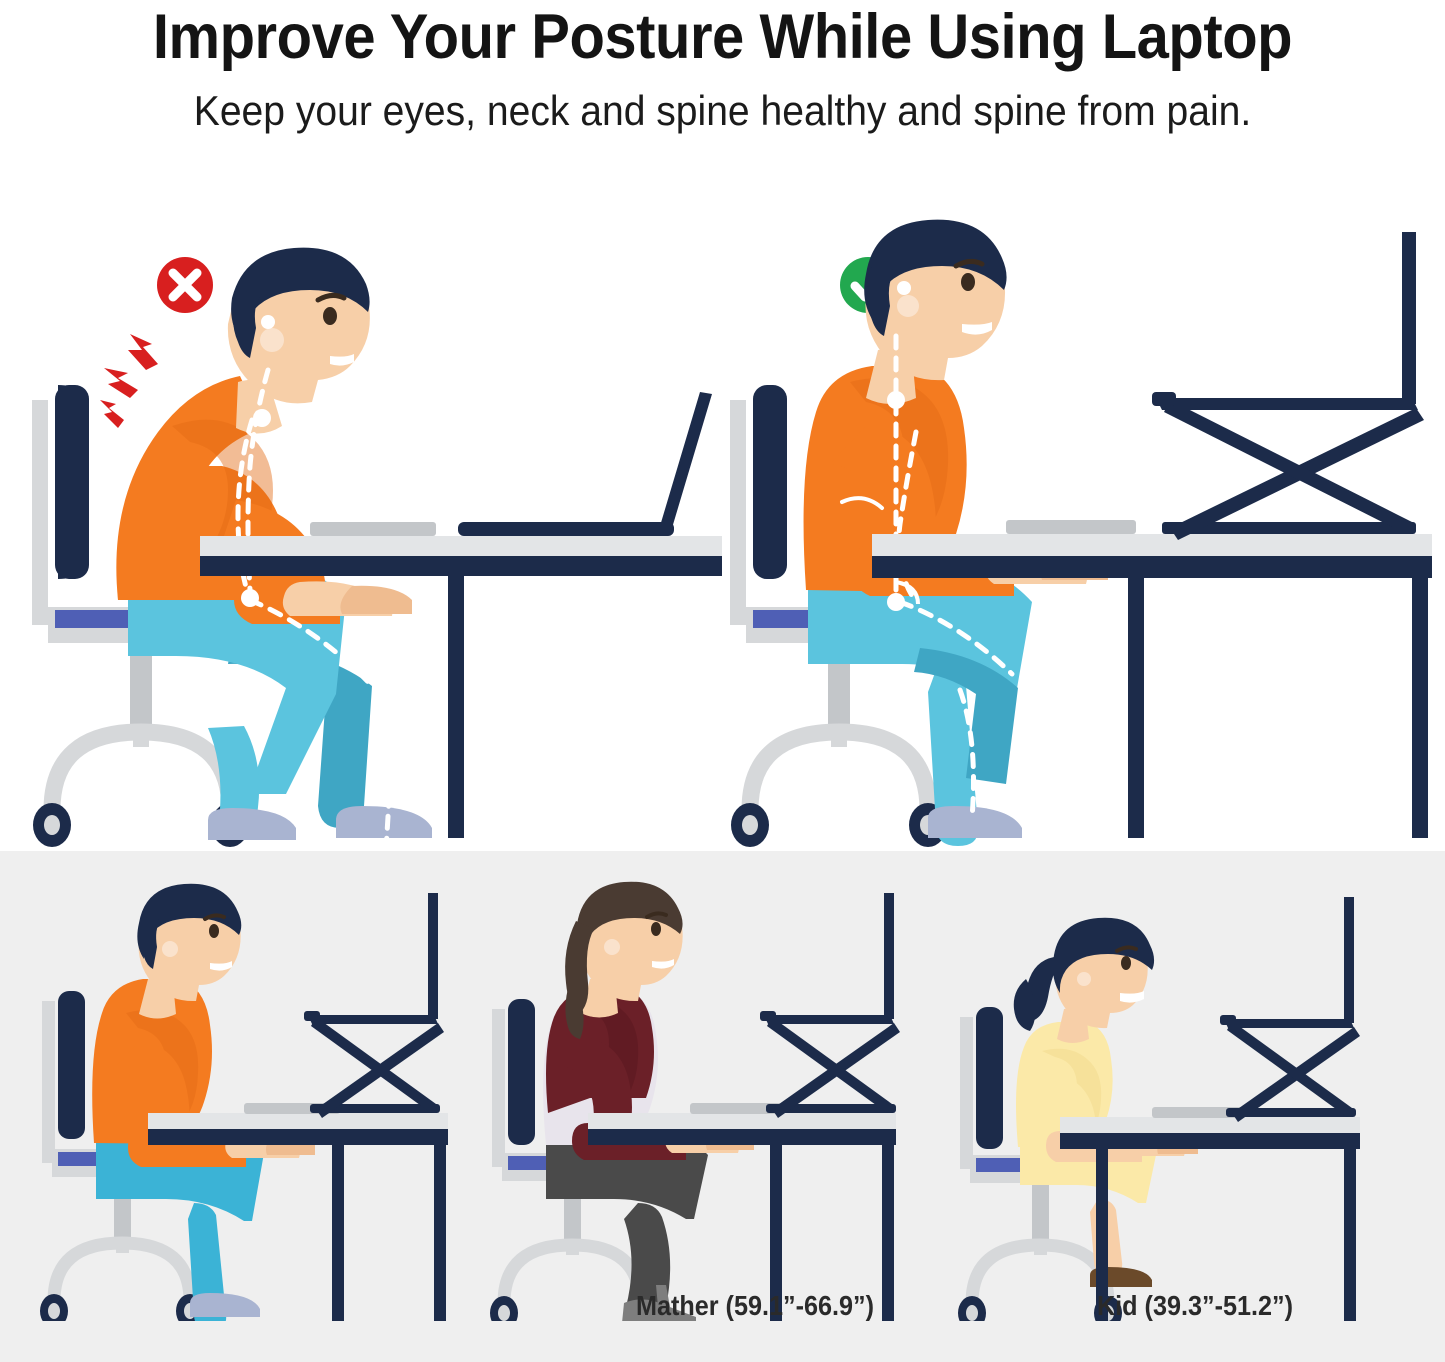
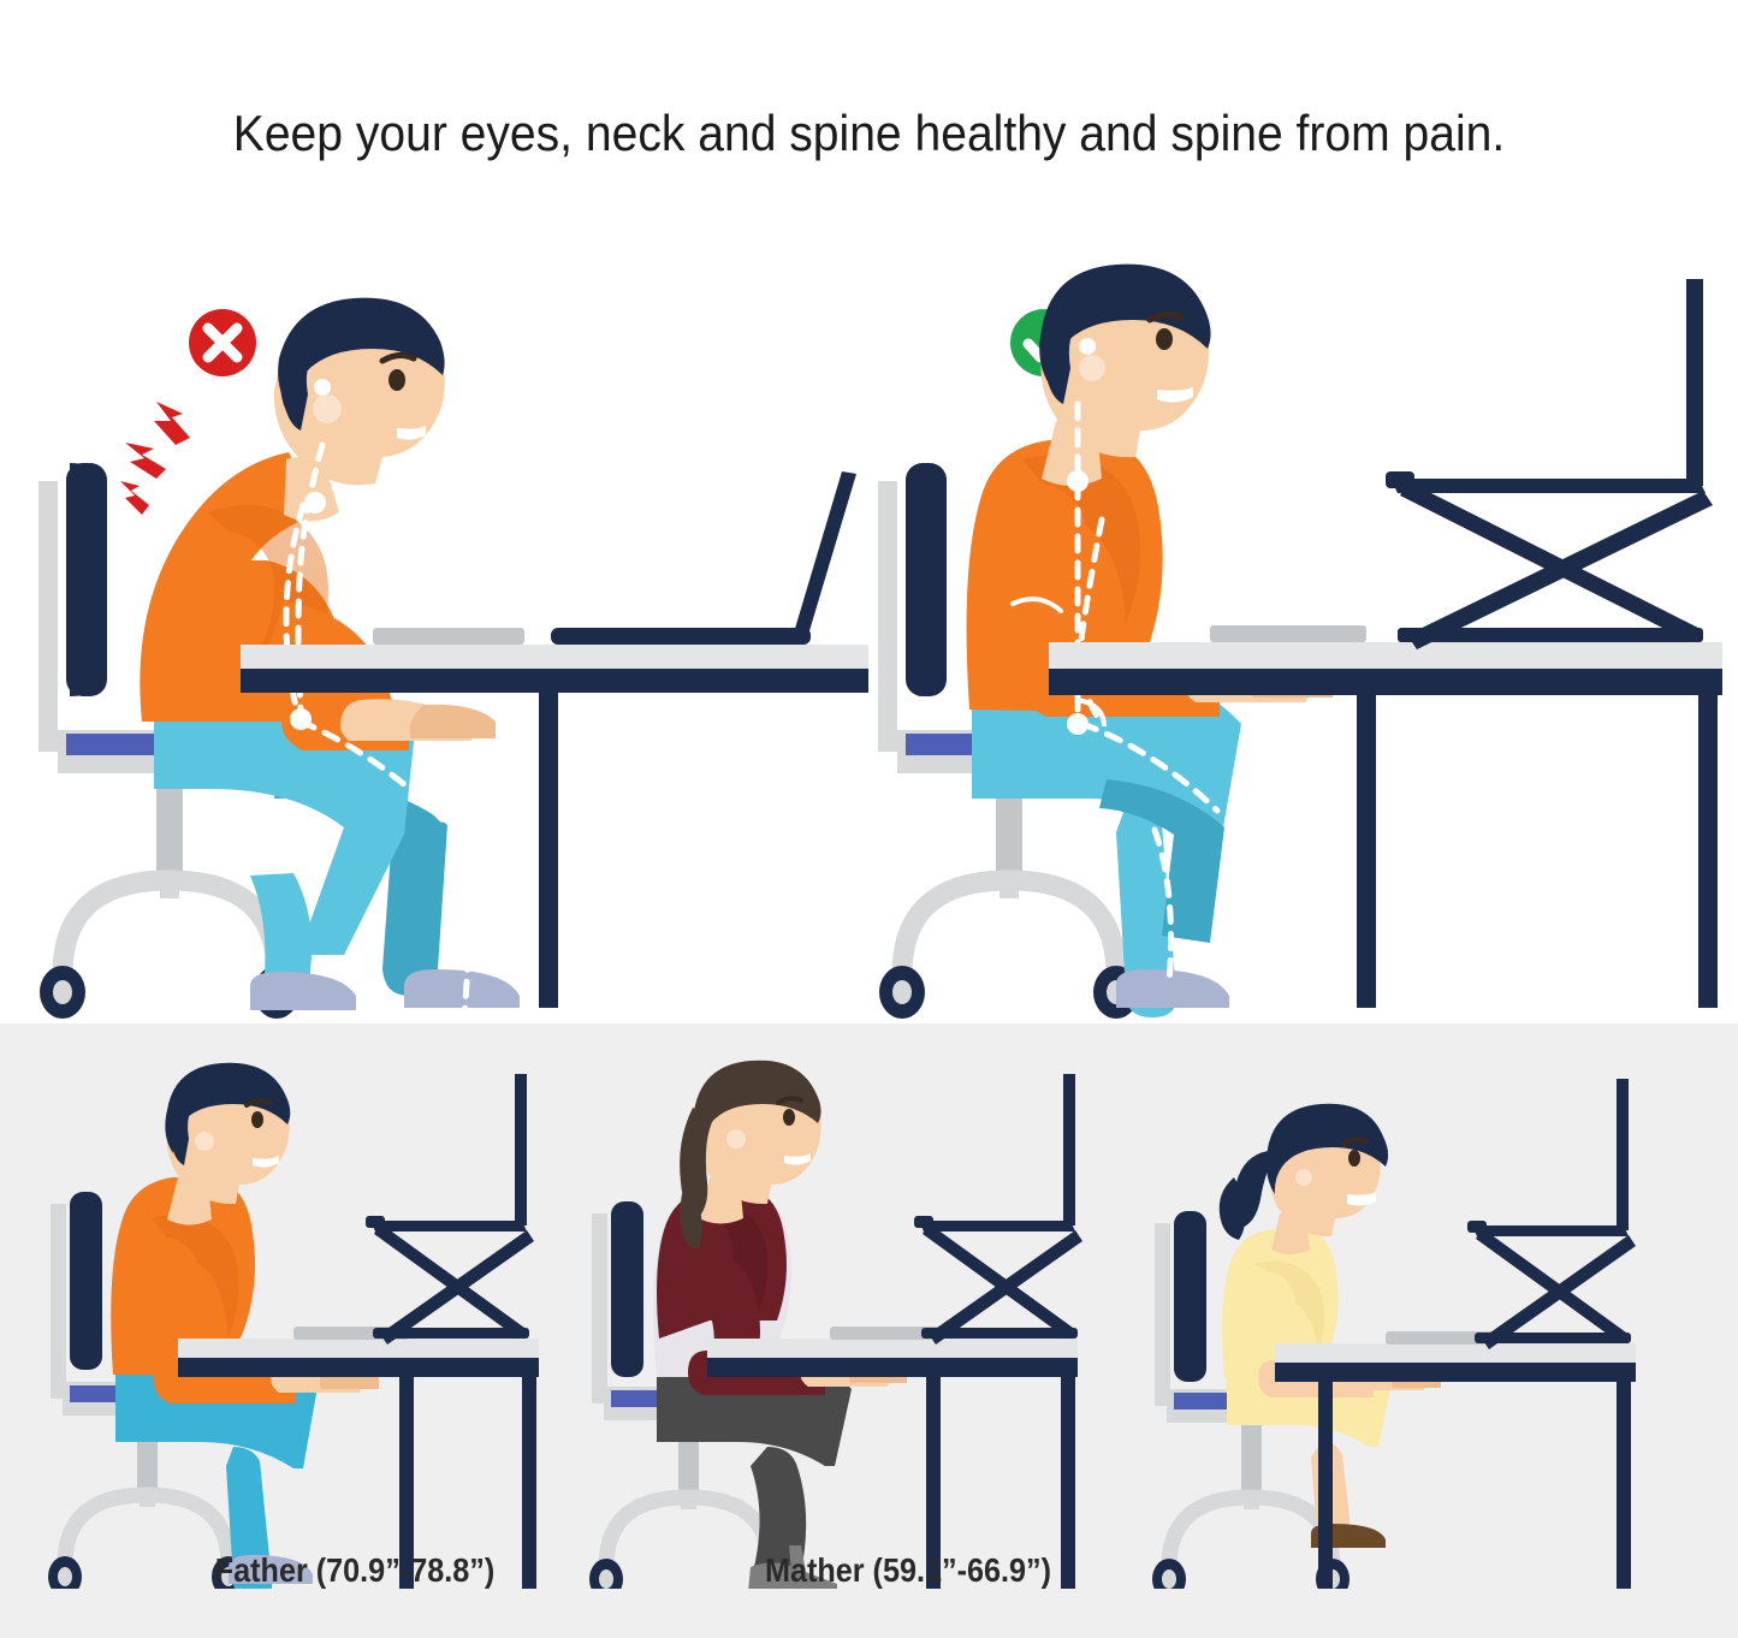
- Improve Your Posture While Using Laptop
  Keep your eyes, neck and spine healthy and spine from pain.
+ Father (70.9”-78.8”)
  Mather (59.1”-66.9”)
- Kid (39.3”-51.2”)
